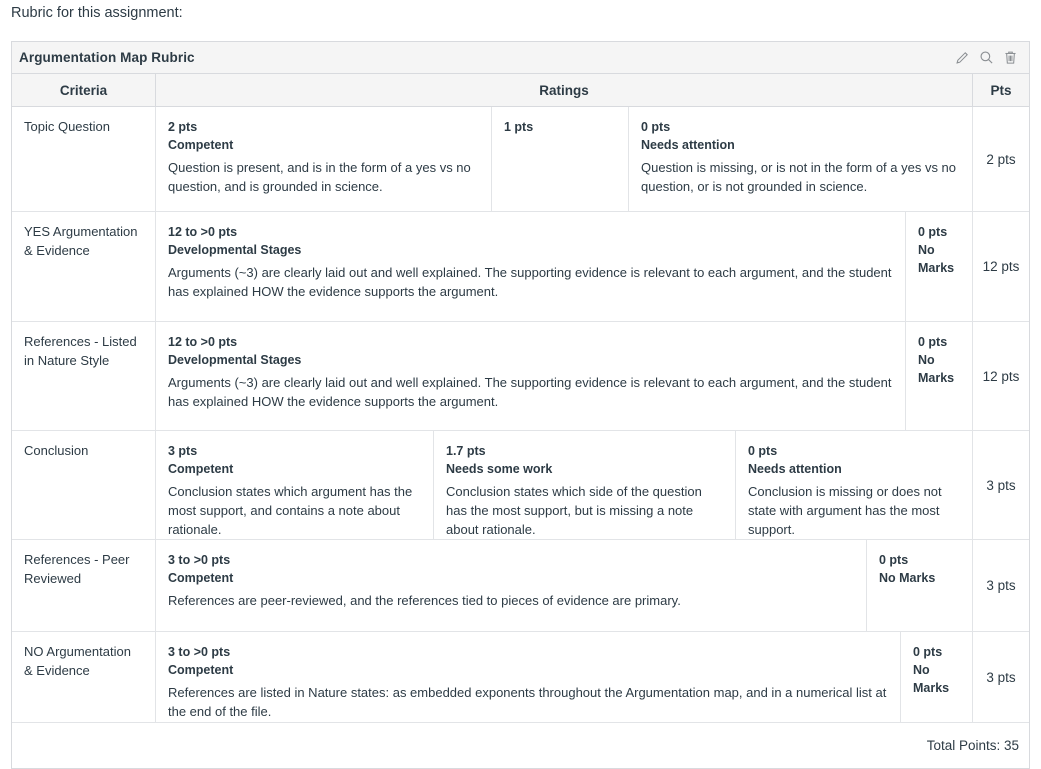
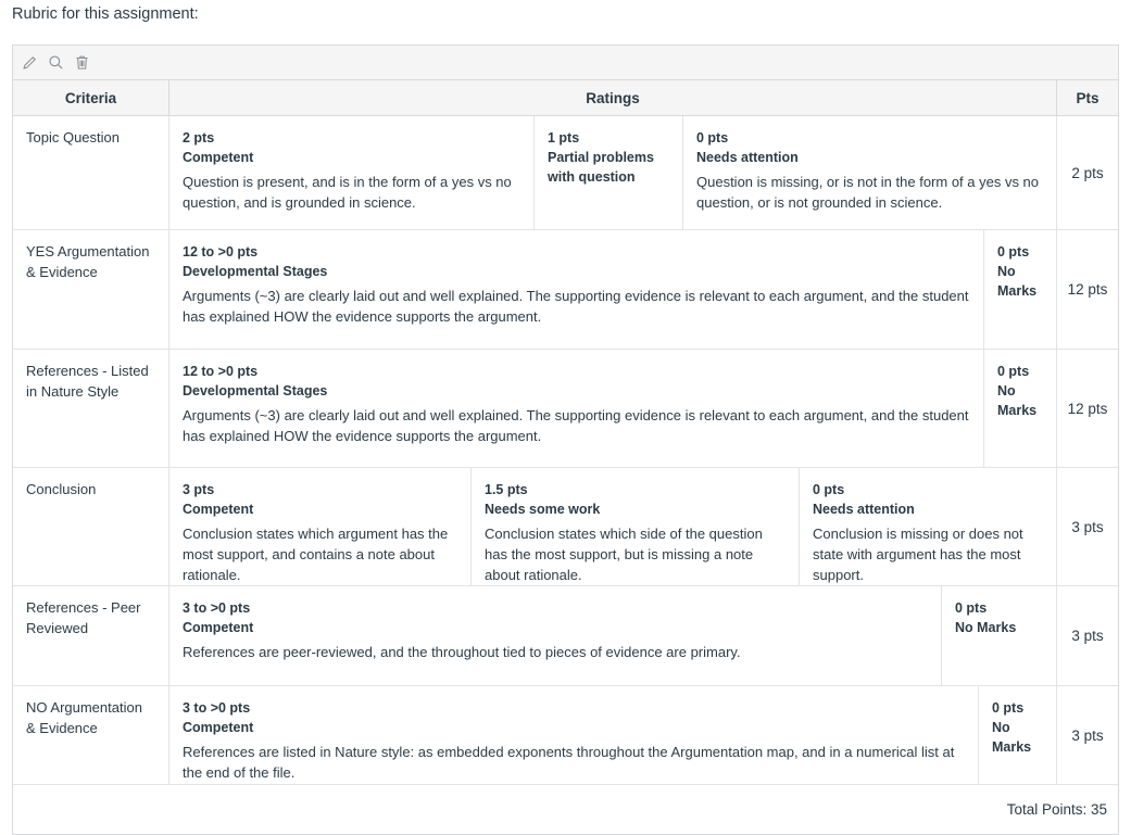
  Rubric for this assignment:
- Argumentation Map Rubric
  Criteria
  Ratings
  Pts
  Topic Question
  2 pts
  Competent
  Question is present, and is in the form of a yes vs no question, and is grounded in science.
  1 pts
+ Partial problems with question
  0 pts
  Needs attention
  Question is missing, or is not in the form of a yes vs no question, or is not grounded in science.
  2 pts
  YES Argumentation & Evidence
  12 to >0 pts
  Developmental Stages
  Arguments (~3) are clearly laid out and well explained. The supporting evidence is relevant to each argument, and the student has explained HOW the evidence supports the argument.
  0 pts
  No Marks
  12 pts
  References - Listed in Nature Style
  12 to >0 pts
  Developmental Stages
  Arguments (~3) are clearly laid out and well explained. The supporting evidence is relevant to each argument, and the student has explained HOW the evidence supports the argument.
  0 pts
  No Marks
  12 pts
  Conclusion
  3 pts
  Competent
  Conclusion states which argument has the most support, and contains a note about rationale.
- 1.7 pts
+ 1.5 pts
  Needs some work
  Conclusion states which side of the question has the most support, but is missing a note about rationale.
  0 pts
  Needs attention
  Conclusion is missing or does not state with argument has the most support.
  3 pts
  References - Peer Reviewed
  3 to >0 pts
  Competent
- References are peer-reviewed, and the references tied to pieces of evidence are primary.
+ References are peer-reviewed, and the throughout tied to pieces of evidence are primary.
  0 pts
  No Marks
  3 pts
  NO Argumentation & Evidence
  3 to >0 pts
  Competent
- References are listed in Nature states: as embedded exponents throughout the Argumentation map, and in a numerical list at the end of the file.
+ References are listed in Nature style: as embedded exponents throughout the Argumentation map, and in a numerical list at the end of the file.
  0 pts
  No Marks
  3 pts
  Total Points: 35
